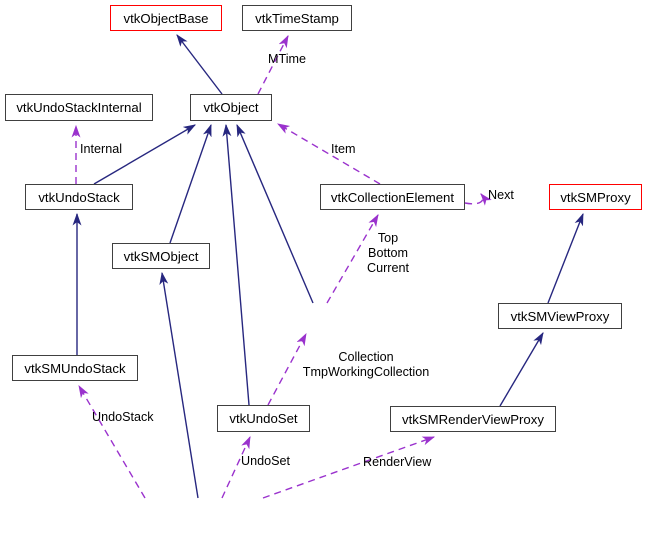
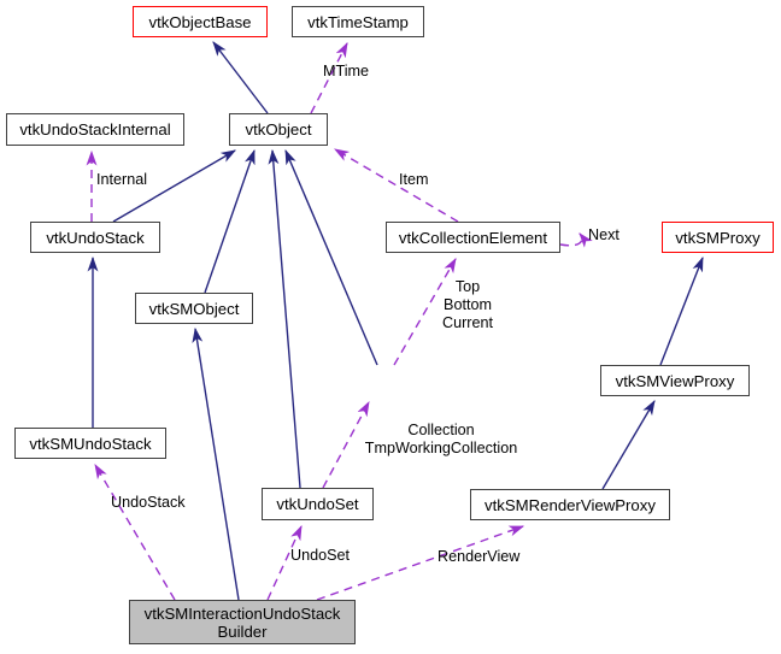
  vtkObjectBase
  vtkTimeStamp
  vtkUndoStackInternal
  vtkObject
  vtkUndoStack
  vtkCollectionElement
  vtkSMProxy
  vtkSMObject
  vtkSMViewProxy
  vtkSMUndoStack
  vtkUndoSet
  vtkSMRenderViewProxy
+ vtkSMInteractionUndoStack
+ Builder
  MTime
  Internal
  Item
  Next
  Top
  Bottom
  Current
  Collection
  TmpWorkingCollection
  UndoStack
  UndoSet
  RenderView
